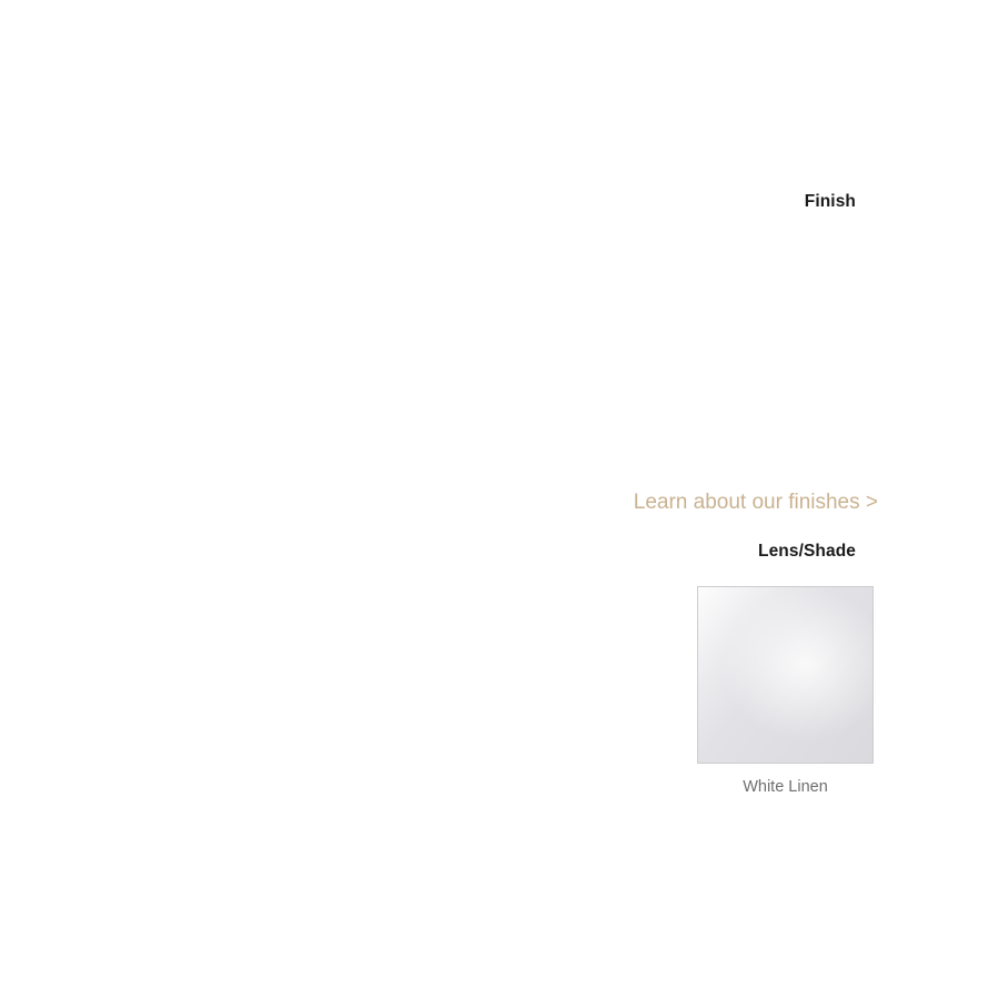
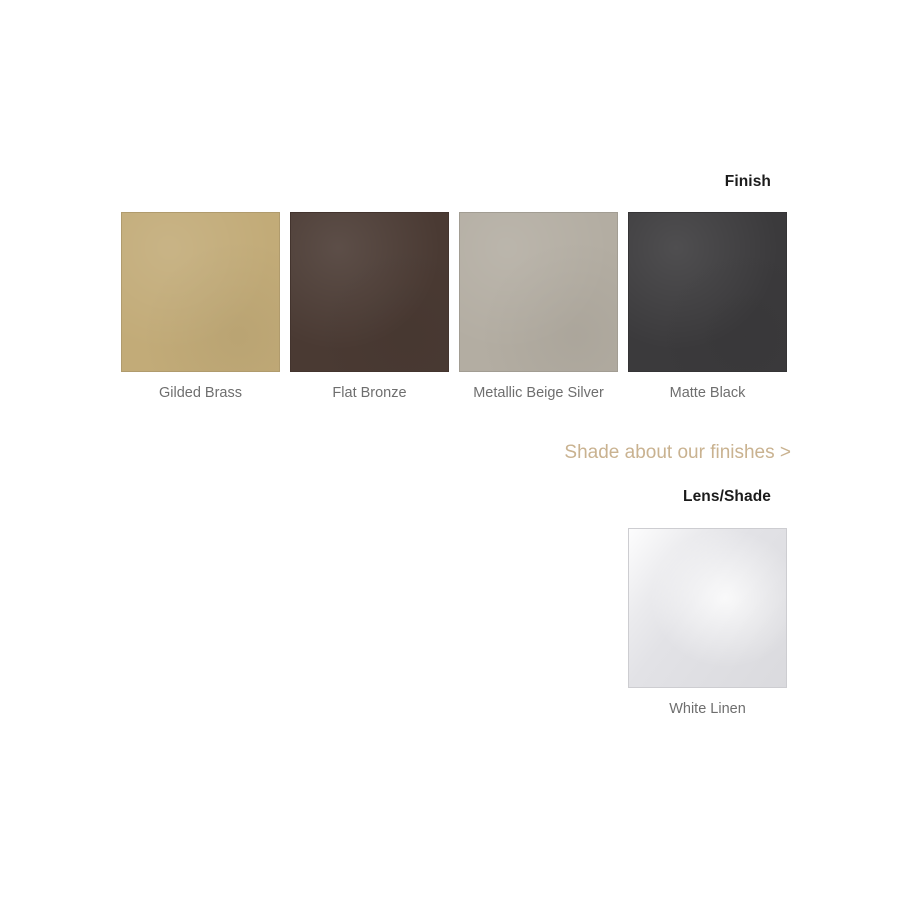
  Finish
+ Gilded Brass
+ Flat Bronze
+ Metallic Beige Silver
+ Matte Black
- Learn about our finishes >
+ Shade about our finishes >
  Lens/Shade
  White Linen
